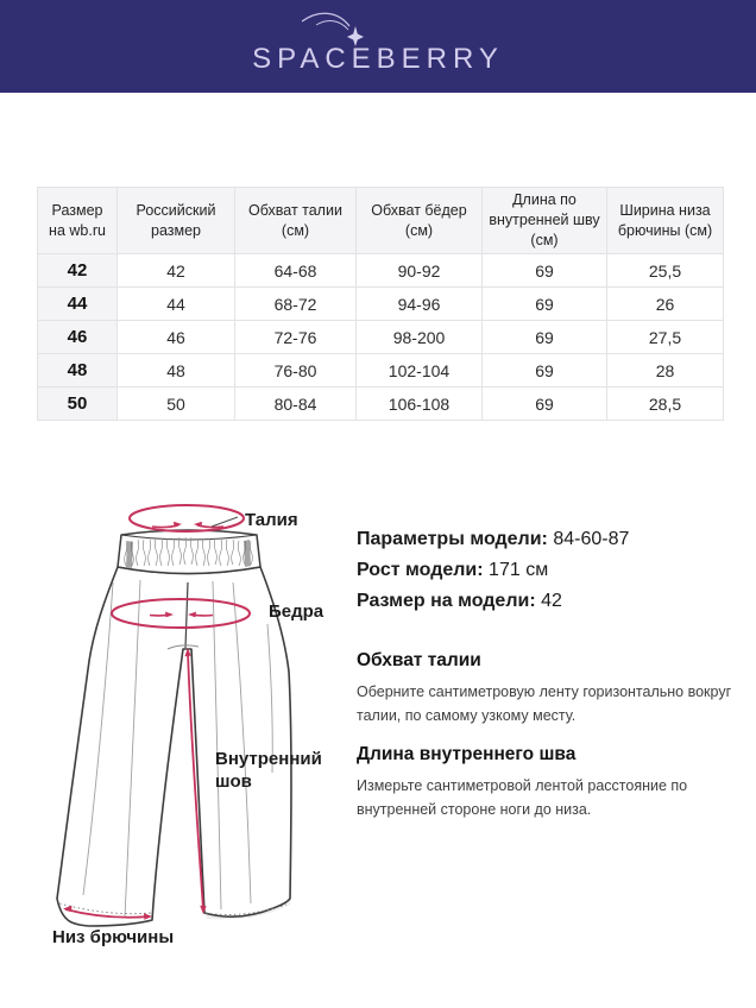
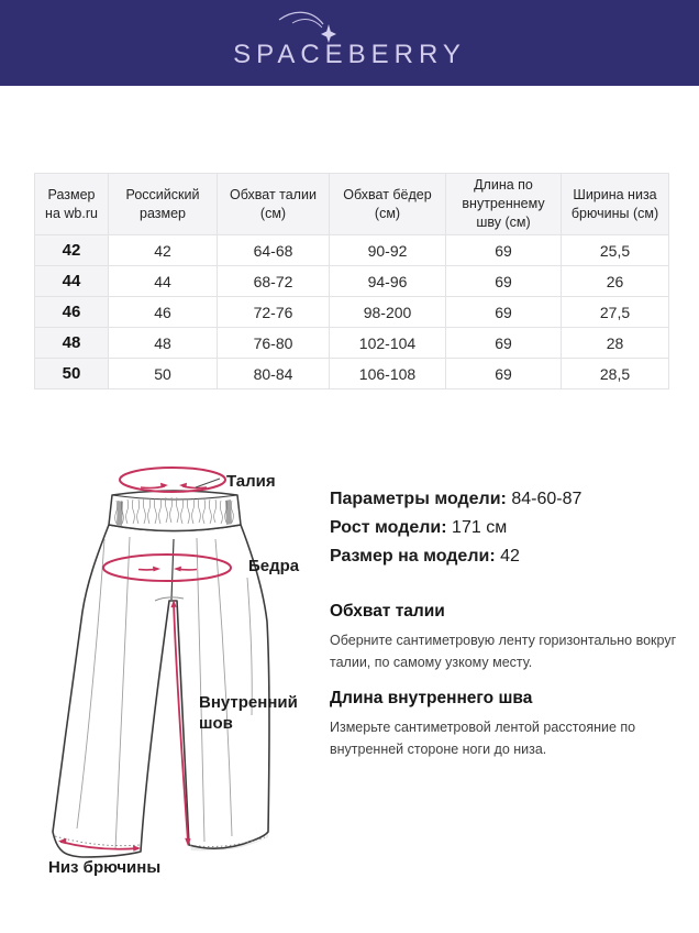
  SPACEBERRY
- Размер на wb.ru	Российский размер	Обхват талии (см)	Обхват бёдер (см)	Длина по внутренней шву (см)	Ширина низа брючины (см)
+ Размер на wb.ru	Российский размер	Обхват талии (см)	Обхват бёдер (см)	Длина по внутреннему шву (см)	Ширина низа брючины (см)
  42	42	64-68	90-92	69	25,5
  44	44	68-72	94-96	69	26
  46	46	72-76	98-200	69	27,5
  48	48	76-80	102-104	69	28
  50	50	80-84	106-108	69	28,5
  Талия
  Бедра
  Внутренний шов
  Низ брючины
  Параметры модели: 84-60-87
  Рост модели: 171 см
  Размер на модели: 42
  Обхват талии
  Оберните сантиметровую ленту горизонтально вокруг талии, по самому узкому месту.
  Длина внутреннего шва
  Измерьте сантиметровой лентой расстояние по внутренней стороне ноги до низа.
